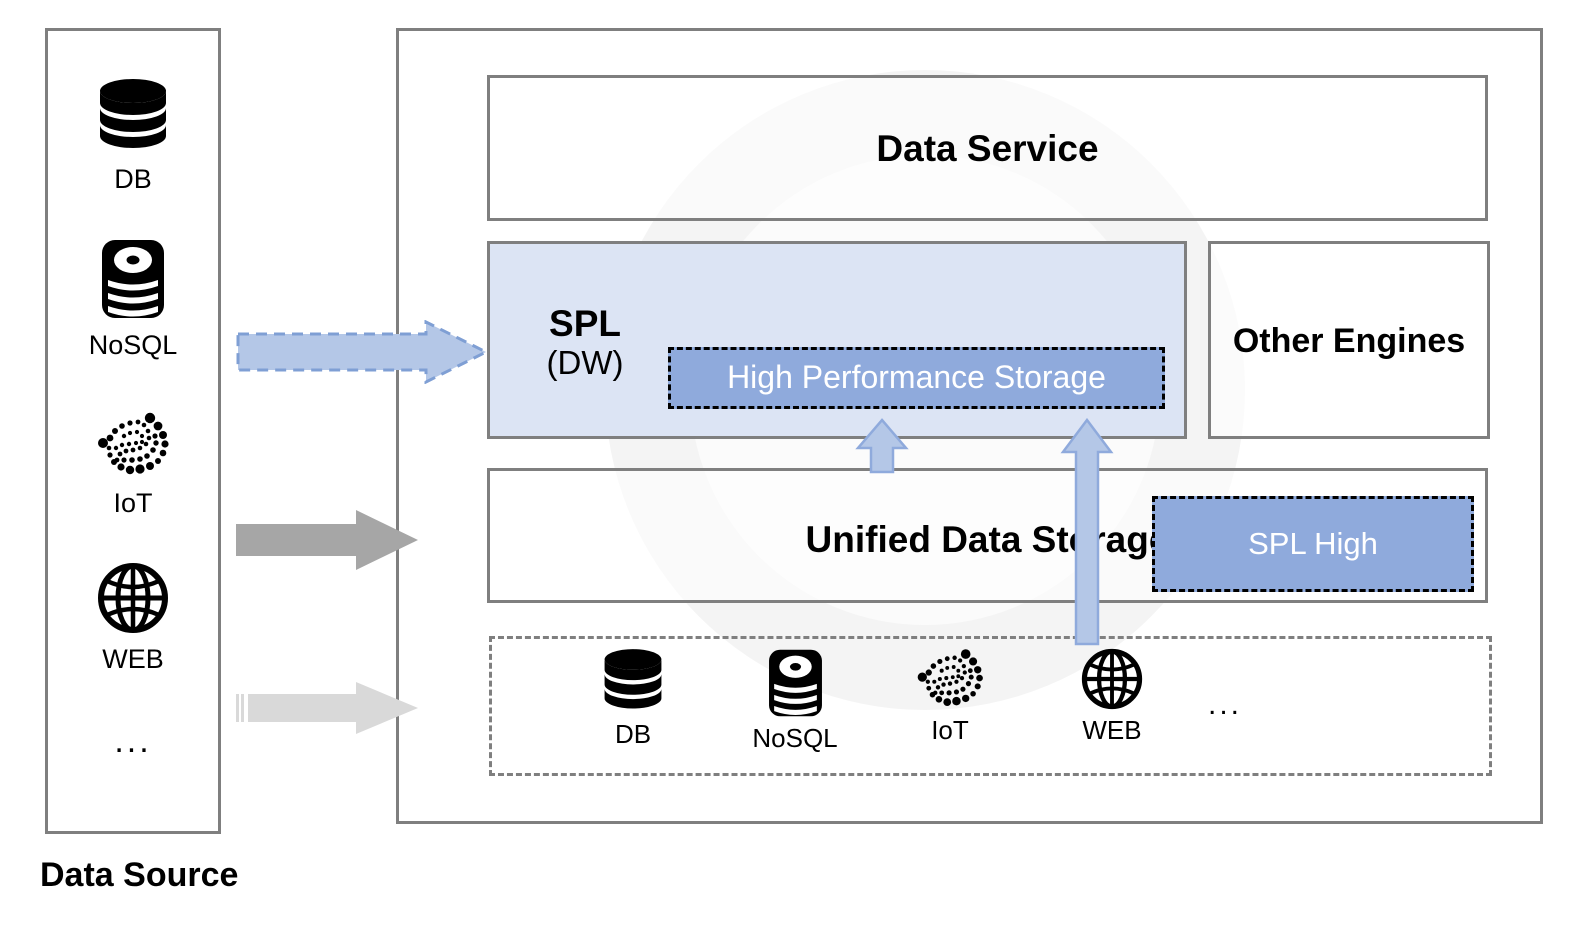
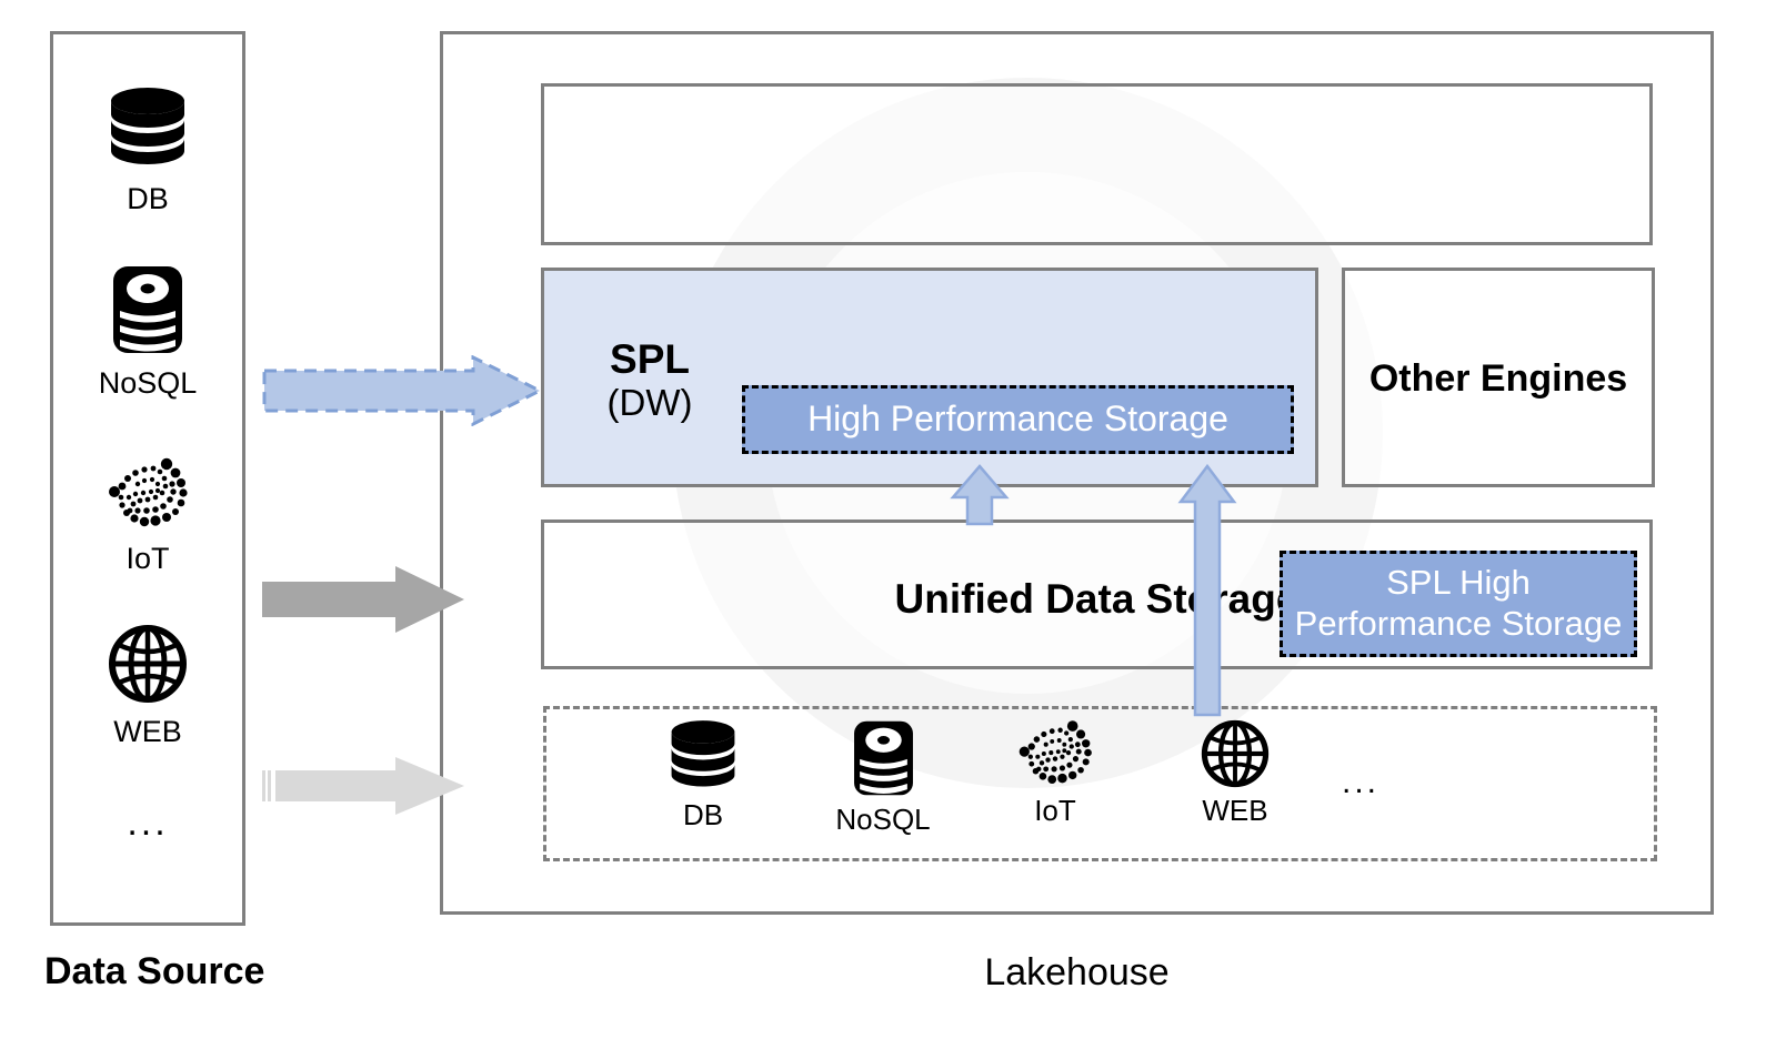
  DB
  NoSQL
  IoT
  WEB
  ...
- Data Service
  SPL
  (DW)
  High Performance Storage
  Other Engines
  Unified Data Stag
  SPL High
+ Performance Storage
  DB
  NoSQL
  IoT
  WEB
  ...
  Data Source
+ Lakehouse
